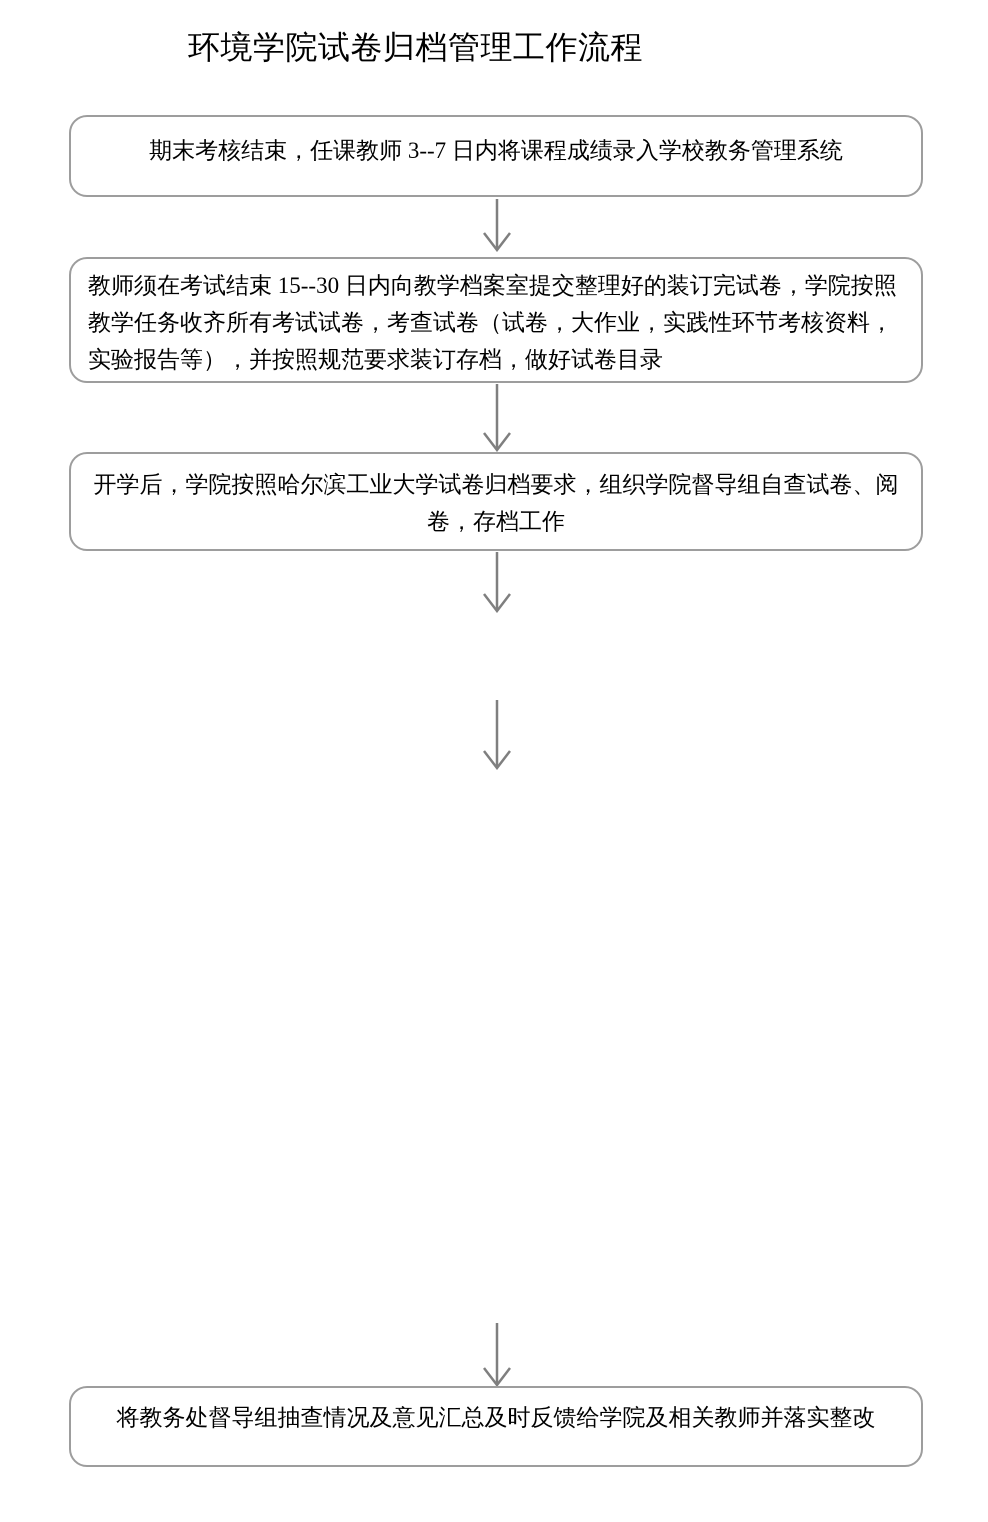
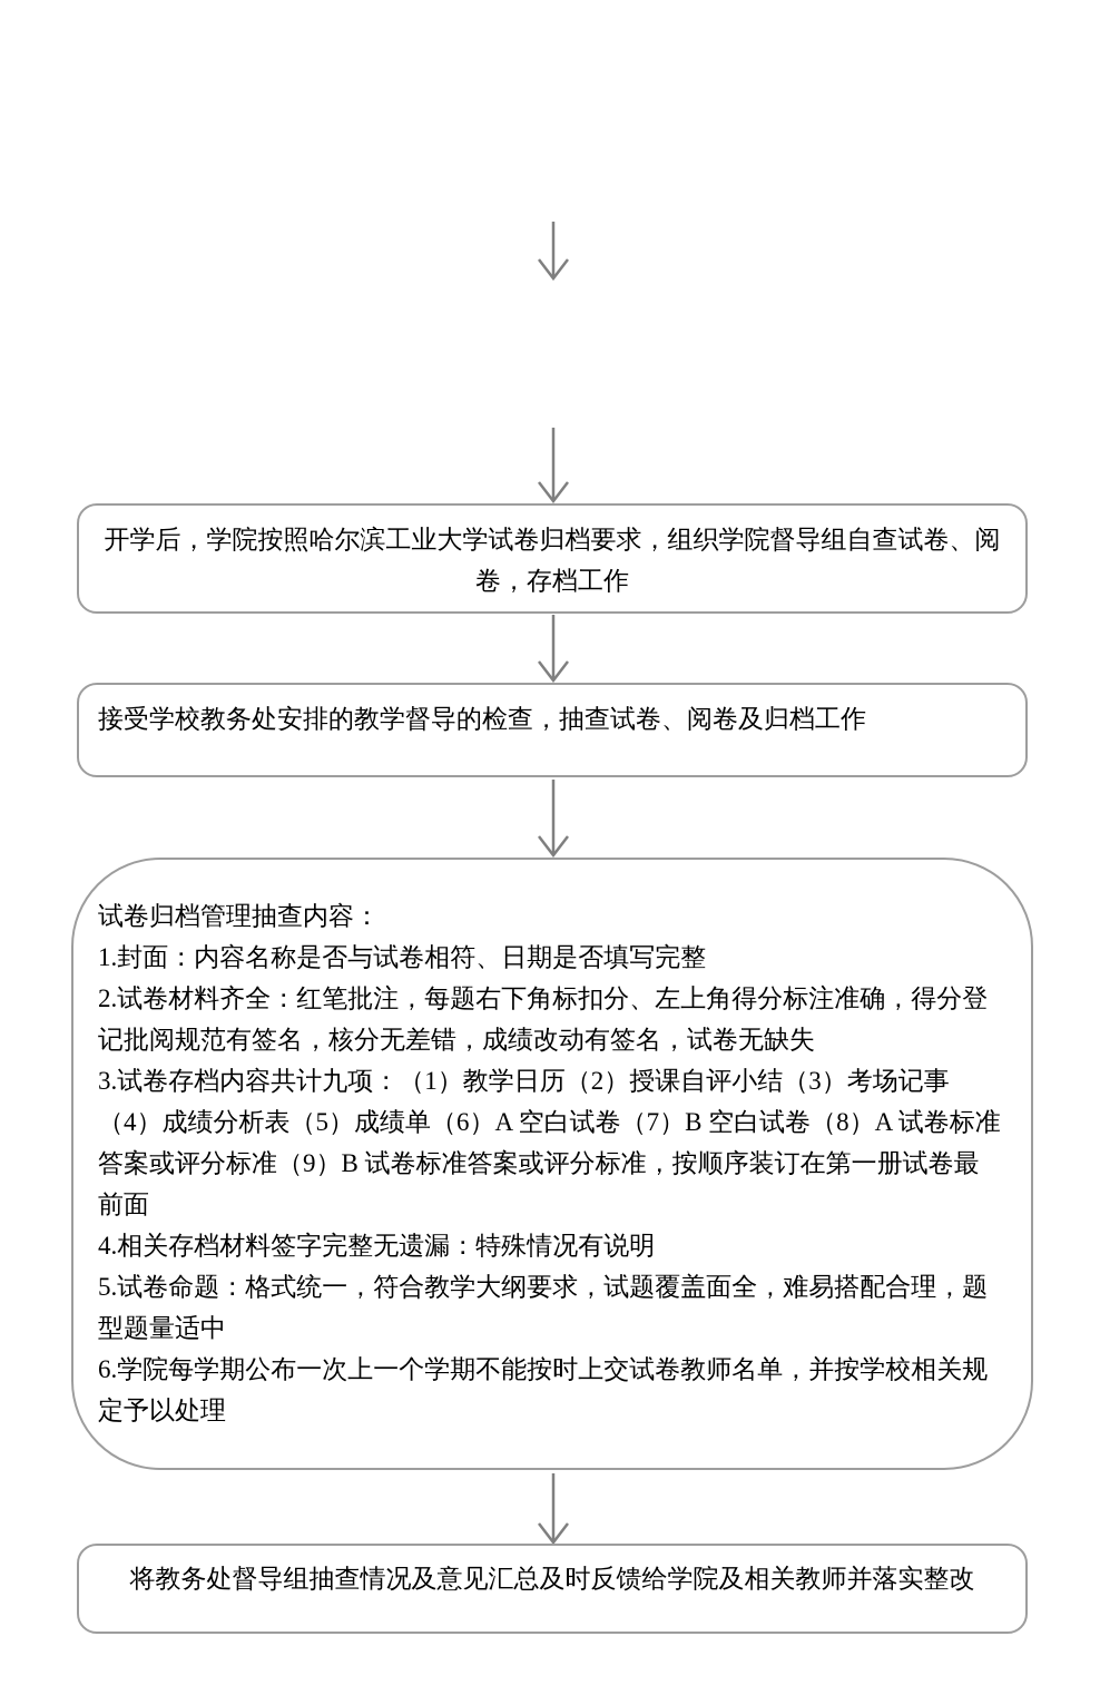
- 环境学院试卷归档管理工作流程
- 期末考核结束，任课教师 3--7 日内将课程成绩录入学校教务管理系统
- 教师须在考试结束 15--30 日内向教学档案室提交整理好的装订完试卷，学院按照教学任务收齐所有考试试卷，考查试卷（试卷，大作业，实践性环节考核资料，实验报告等），并按照规范要求装订存档，做好试卷目录
  开学后，学院按照哈尔滨工业大学试卷归档要求，组织学院督导组自查试卷、阅卷，存档工作
+ 接受学校教务处安排的教学督导的检查，抽查试卷、阅卷及归档工作
+ 试卷归档管理抽查内容：
+ 1.封面：内容名称是否与试卷相符、日期是否填写完整
+ 2.试卷材料齐全：红笔批注，每题右下角标扣分、左上角得分标注准确，得分登记批阅规范有签名，核分无差错，成绩改动有签名，试卷无缺失
+ 3.试卷存档内容共计九项：（1）教学日历（2）授课自评小结（3）考场记事（4）成绩分析表（5）成绩单（6）A 空白试卷（7）B 空白试卷（8）A 试卷标准答案或评分标准（9）B 试卷标准答案或评分标准，按顺序装订在第一册试卷最前面
+ 4.相关存档材料签字完整无遗漏：特殊情况有说明
+ 5.试卷命题：格式统一，符合教学大纲要求，试题覆盖面全，难易搭配合理，题型题量适中
+ 6.学院每学期公布一次上一个学期不能按时上交试卷教师名单，并按学校相关规定予以处理
  将教务处督导组抽查情况及意见汇总及时反馈给学院及相关教师并落实整改
